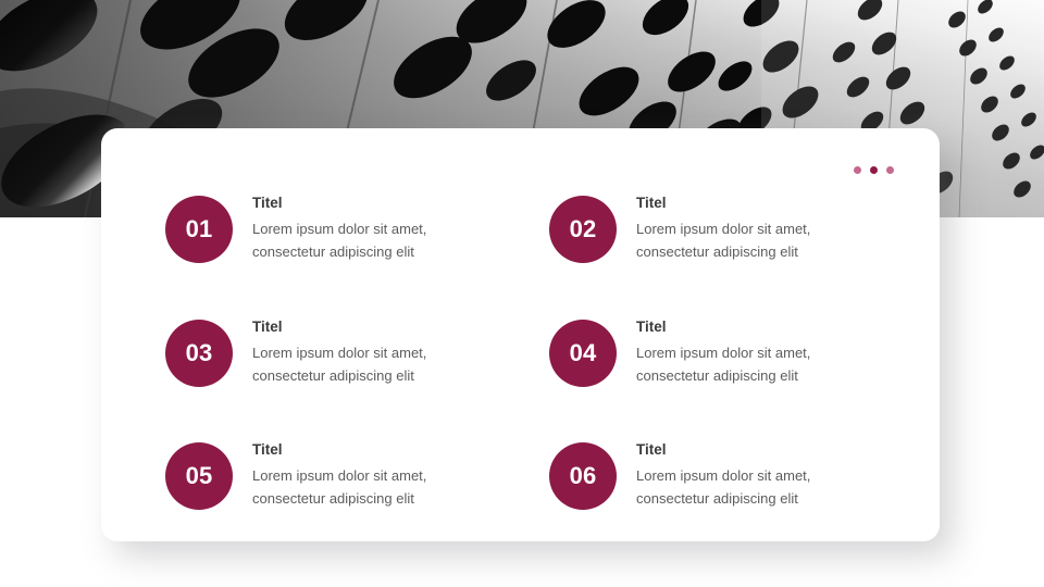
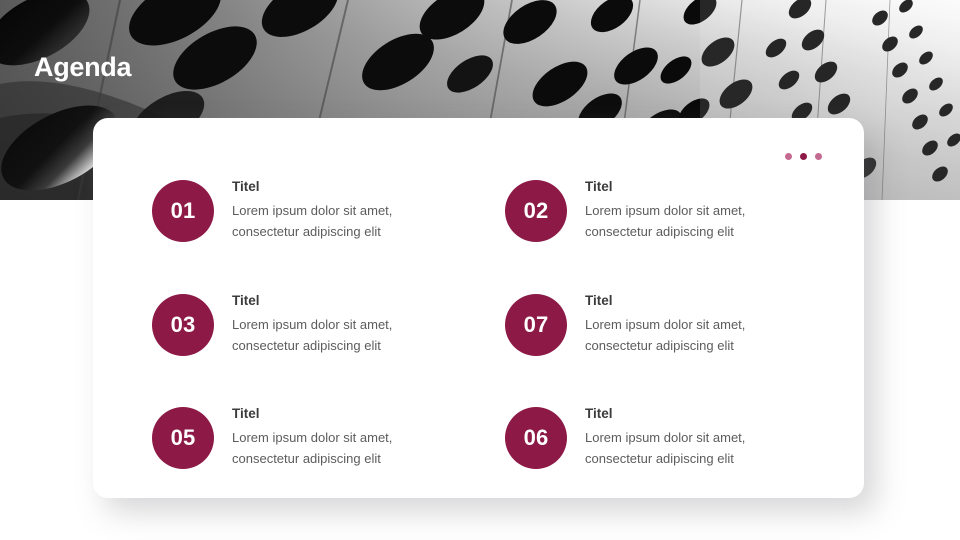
+ Agenda
  01
  Titel
  Lorem ipsum dolor sit amet, consectetur adipiscing elit
  02
  Titel
  Lorem ipsum dolor sit amet, consectetur adipiscing elit
  03
  Titel
  Lorem ipsum dolor sit amet, consectetur adipiscing elit
- 04
+ 07
  Titel
  Lorem ipsum dolor sit amet, consectetur adipiscing elit
  05
  Titel
  Lorem ipsum dolor sit amet, consectetur adipiscing elit
  06
  Titel
  Lorem ipsum dolor sit amet, consectetur adipiscing elit
